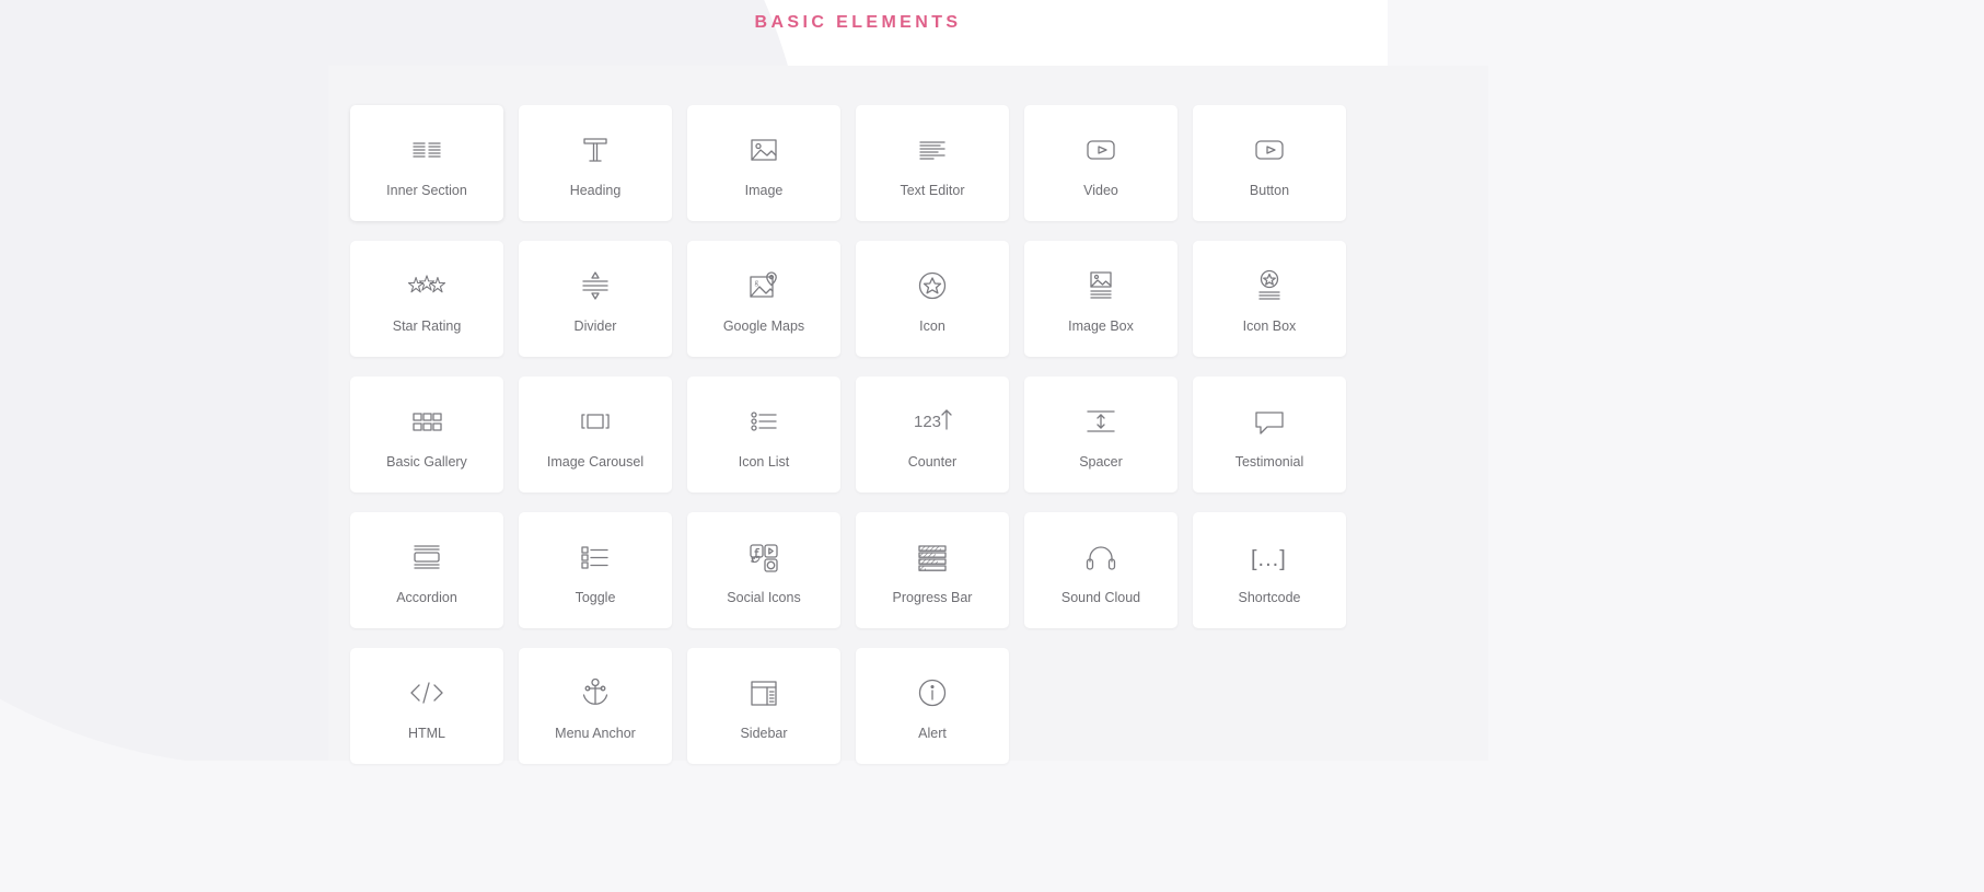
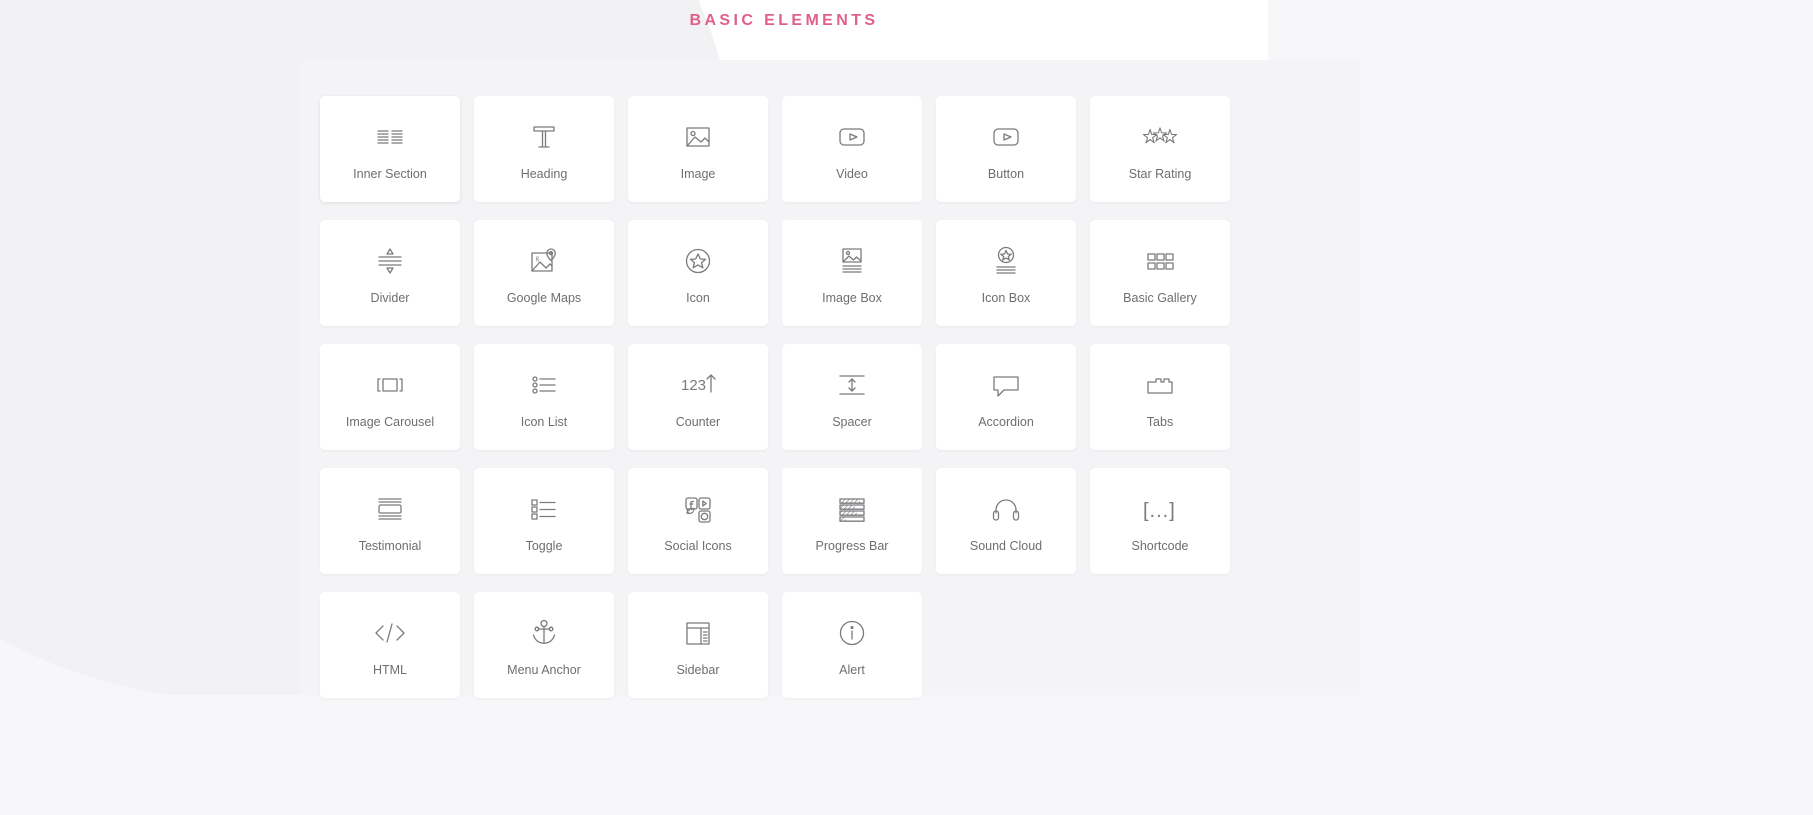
  BASIC ELEMENTS
  Inner Section
  Heading
  Image
- Text Editor
  Video
  Button
  Star Rating
  Divider
  g
  Google Maps
  Icon
  Image Box
  Icon Box
  Basic Gallery
  Image Carousel
  Icon List
  123
  Counter
  Spacer
- Testimonial
+ Accordion
+ Tabs
- Accordion
+ Testimonial
  Toggle
  Social Icons
  Progress Bar
  Sound Cloud
  [...]
  Shortcode
  HTML
  Menu Anchor
  Sidebar
  Alert
